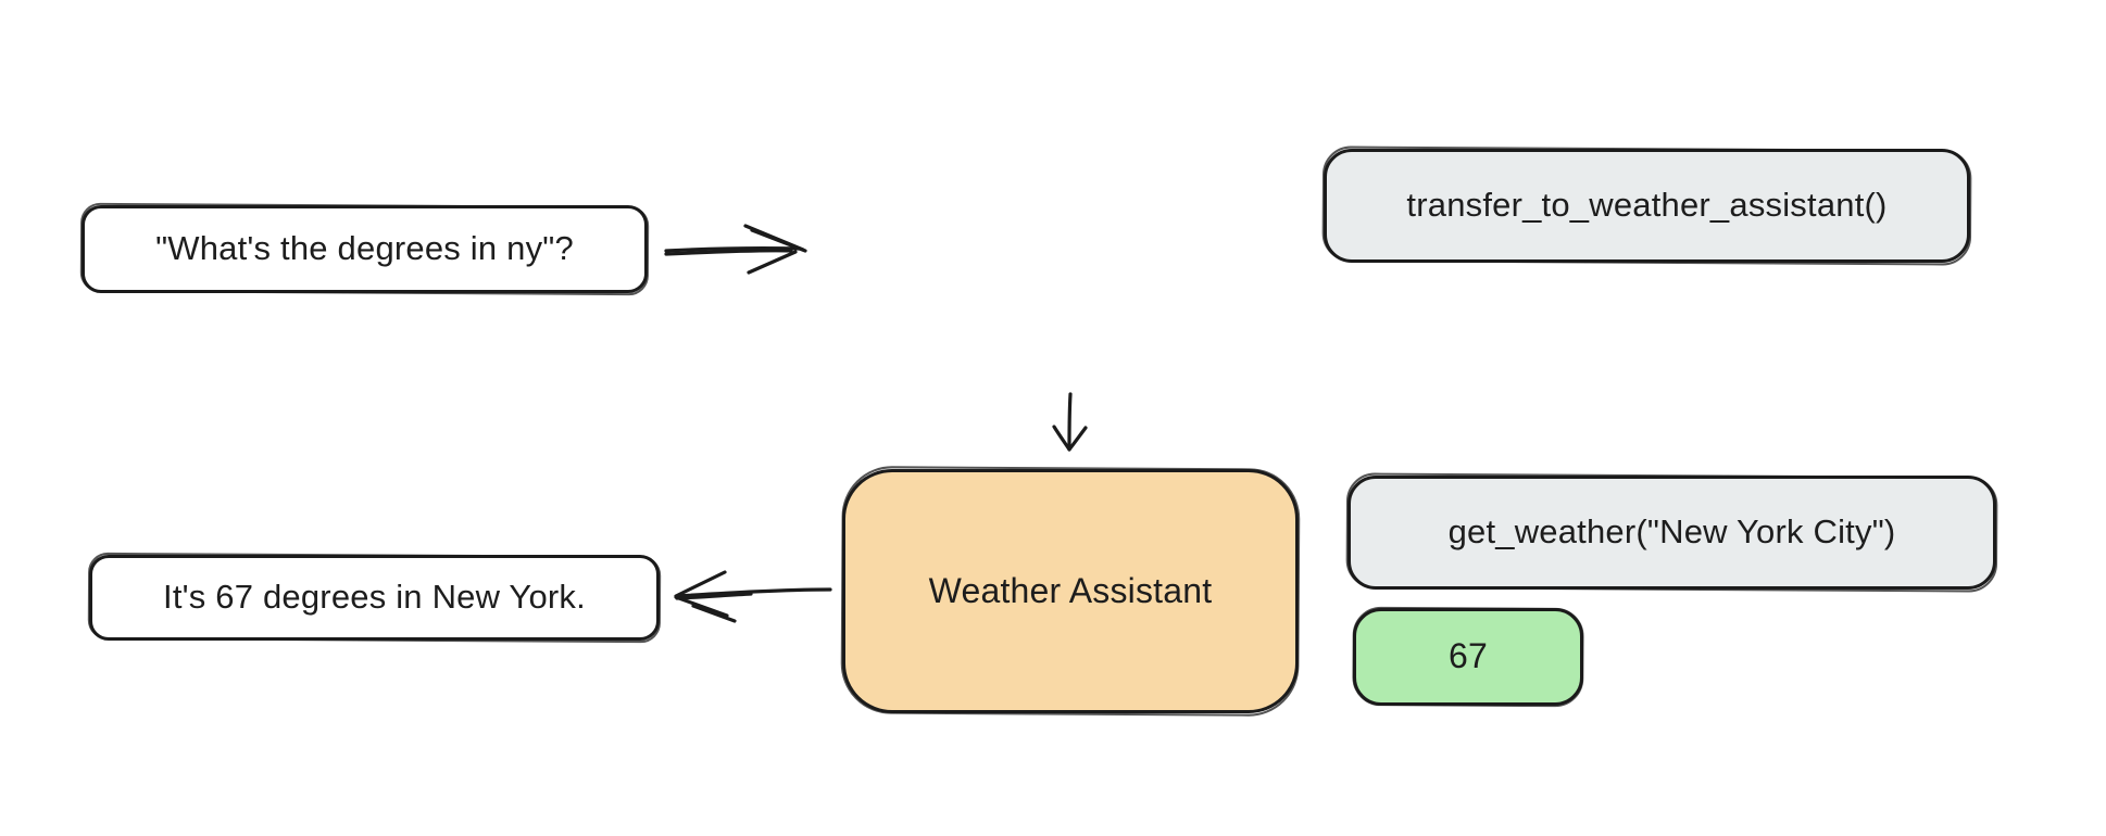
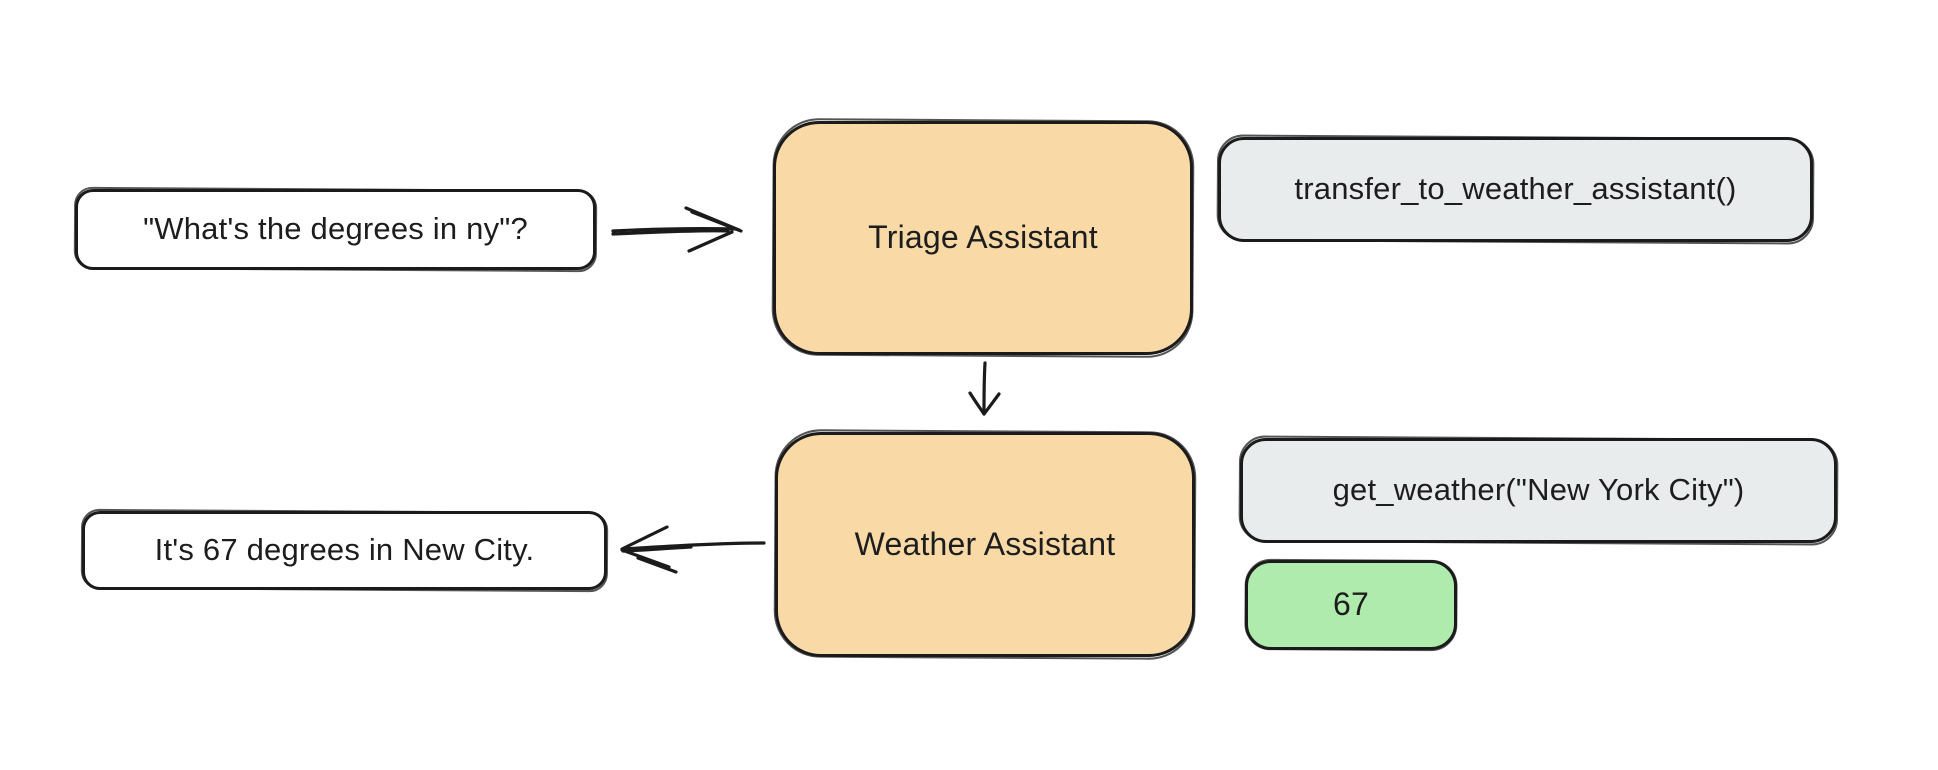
  "What's the degrees in ny"?
+ Triage Assistant
  transfer_to_weather_assistant()
  Weather Assistant
  get_weather("New York City")
  67
- It's 67 degrees in New York.
+ It's 67 degrees in New City.
